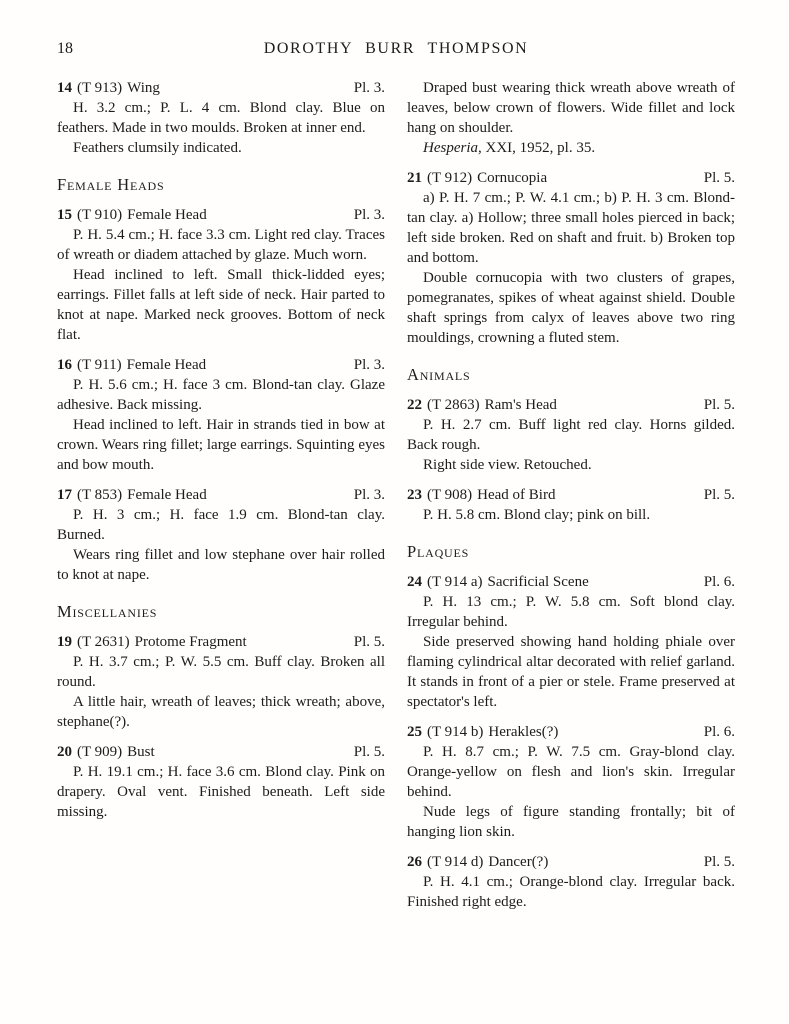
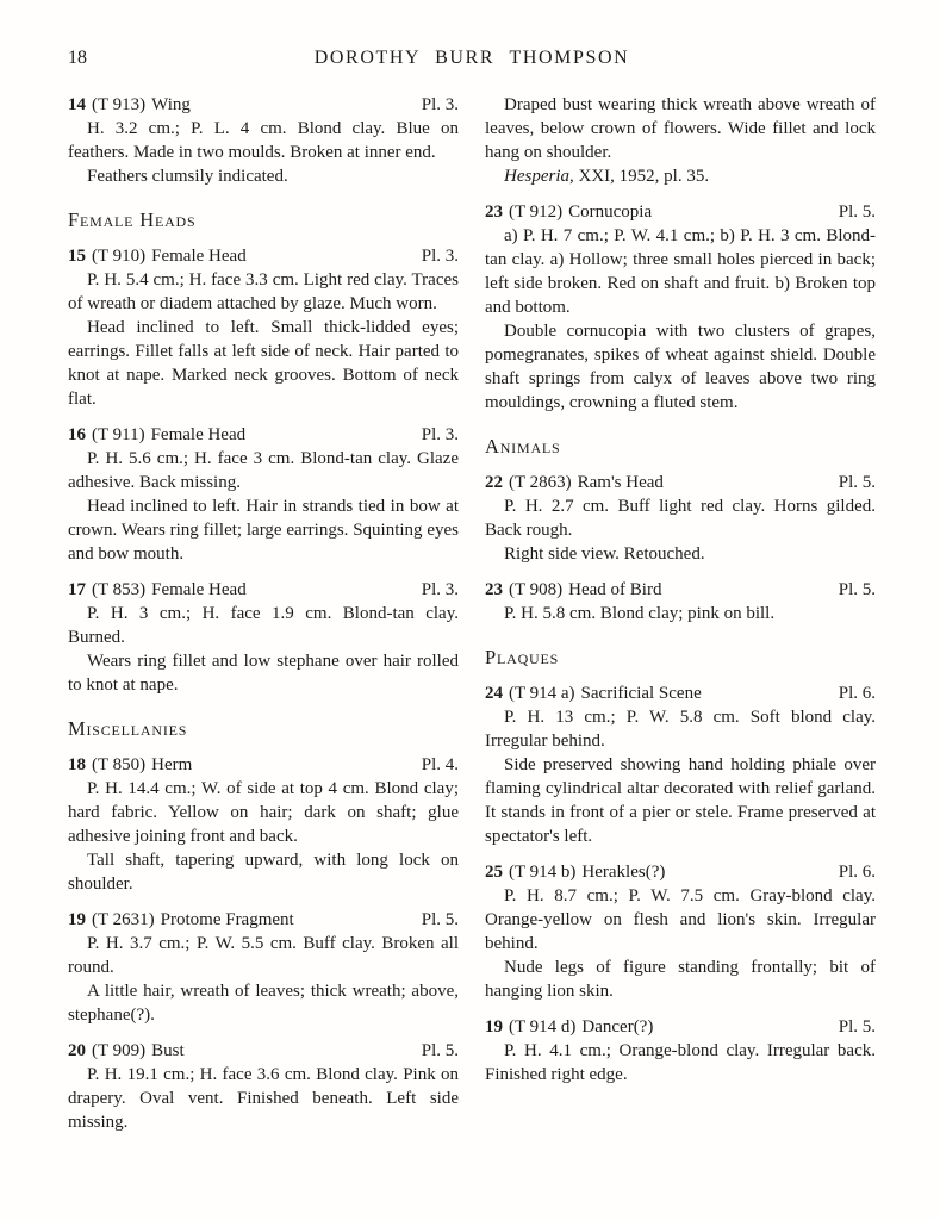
  18
  DOROTHY BURR THOMPSON
  14 (T 913) Wing
  Pl. 3.
  H. 3.2 cm.; P. L. 4 cm. Blond clay. Blue on feathers. Made in two moulds. Broken at inner end.
  Feathers clumsily indicated.
  Female Heads
  15 (T 910) Female Head
  Pl. 3.
  P. H. 5.4 cm.; H. face 3.3 cm. Light red clay. Traces of wreath or diadem attached by glaze. Much worn.
  Head inclined to left. Small thick-lidded eyes; earrings. Fillet falls at left side of neck. Hair parted to knot at nape. Marked neck grooves. Bottom of neck flat.
  16 (T 911) Female Head
  Pl. 3.
  P. H. 5.6 cm.; H. face 3 cm. Blond-tan clay. Glaze adhesive. Back missing.
  Head inclined to left. Hair in strands tied in bow at crown. Wears ring fillet; large earrings. Squinting eyes and bow mouth.
  17 (T 853) Female Head
  Pl. 3.
  P. H. 3 cm.; H. face 1.9 cm. Blond-tan clay. Burned.
  Wears ring fillet and low stephane over hair rolled to knot at nape.
  Miscellanies
+ 18 (T 850) Herm
+ Pl. 4.
+ P. H. 14.4 cm.; W. of side at top 4 cm. Blond clay; hard fabric. Yellow on hair; dark on shaft; glue adhesive joining front and back.
+ Tall shaft, tapering upward, with long lock on shoulder.
  19 (T 2631) Protome Fragment
  Pl. 5.
  P. H. 3.7 cm.; P. W. 5.5 cm. Buff clay. Broken all round.
  A little hair, wreath of leaves; thick wreath; above, stephane(?).
  20 (T 909) Bust
  Pl. 5.
  P. H. 19.1 cm.; H. face 3.6 cm. Blond clay. Pink on drapery. Oval vent. Finished beneath. Left side missing.
  Draped bust wearing thick wreath above wreath of leaves, below crown of flowers. Wide fillet and lock hang on shoulder.
  Hesperia, XXI, 1952, pl. 35.
- 21 (T 912) Cornucopia
+ 23 (T 912) Cornucopia
  Pl. 5.
  a) P. H. 7 cm.; P. W. 4.1 cm.; b) P. H. 3 cm. Blond-tan clay. a) Hollow; three small holes pierced in back; left side broken. Red on shaft and fruit. b) Broken top and bottom.
  Double cornucopia with two clusters of grapes, pomegranates, spikes of wheat against shield. Double shaft springs from calyx of leaves above two ring mouldings, crowning a fluted stem.
  Animals
  22 (T 2863) Ram's Head
  Pl. 5.
  P. H. 2.7 cm. Buff light red clay. Horns gilded. Back rough.
  Right side view. Retouched.
  23 (T 908) Head of Bird
  Pl. 5.
  P. H. 5.8 cm. Blond clay; pink on bill.
  Plaques
  24 (T 914 a) Sacrificial Scene
  Pl. 6.
  P. H. 13 cm.; P. W. 5.8 cm. Soft blond clay. Irregular behind.
  Side preserved showing hand holding phiale over flaming cylindrical altar decorated with relief garland. It stands in front of a pier or stele. Frame preserved at spectator's left.
  25 (T 914 b) Herakles(?)
  Pl. 6.
  P. H. 8.7 cm.; P. W. 7.5 cm. Gray-blond clay. Orange-yellow on flesh and lion's skin. Irregular behind.
  Nude legs of figure standing frontally; bit of hanging lion skin.
- 26 (T 914 d) Dancer(?)
+ 19 (T 914 d) Dancer(?)
  Pl. 5.
  P. H. 4.1 cm.; Orange-blond clay. Irregular back. Finished right edge.
